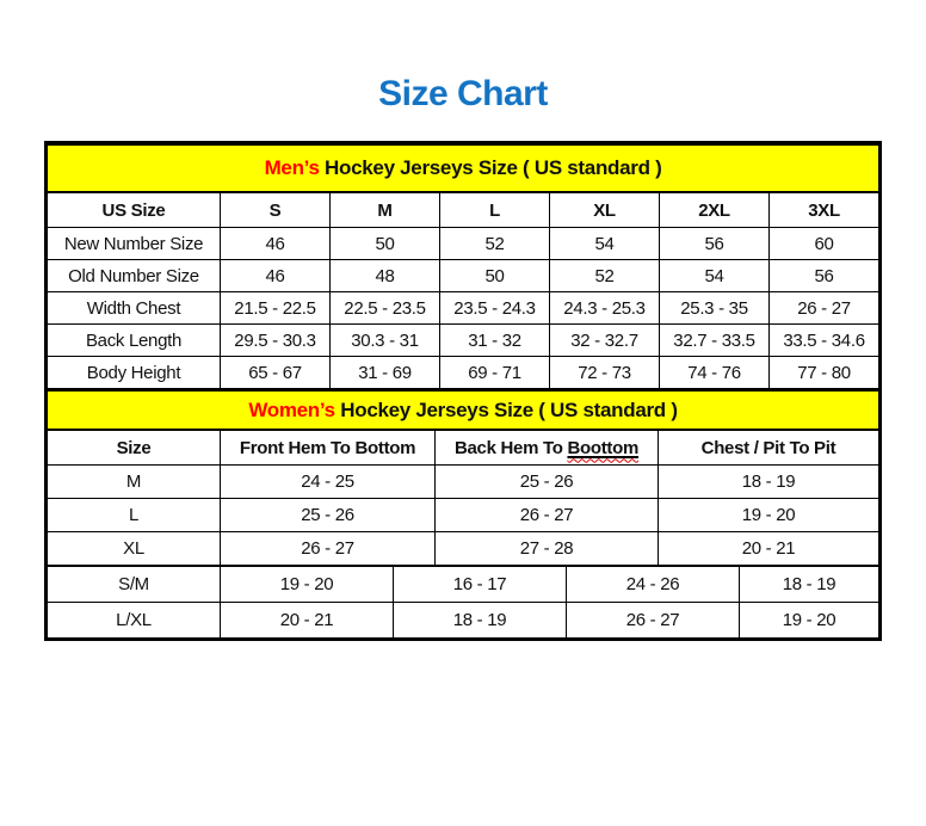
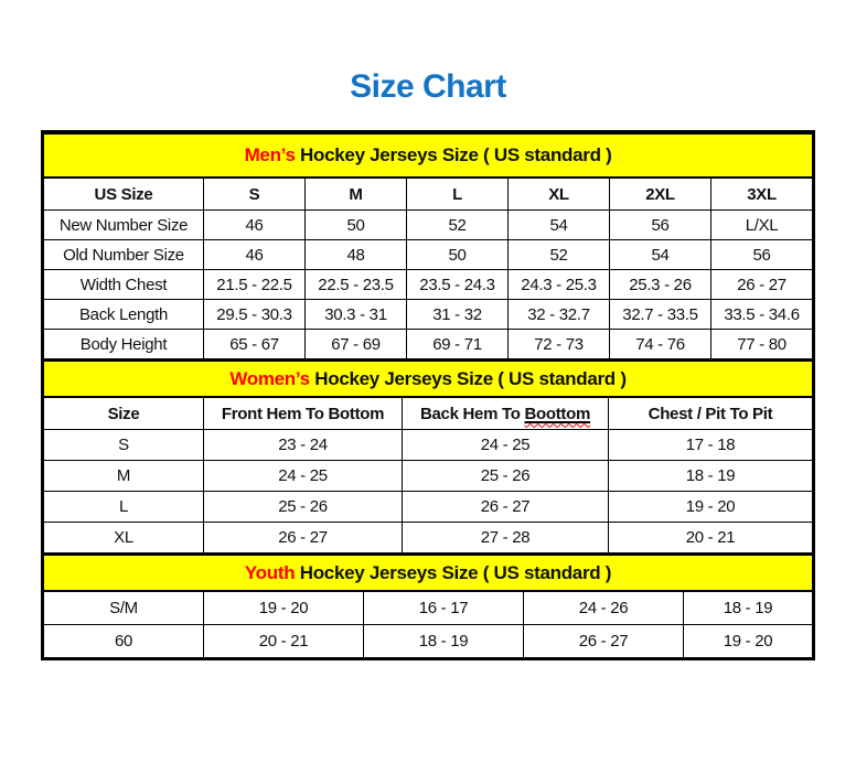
  Size Chart
  Men’s Hockey Jerseys Size ( US standard )
  US Size	S	M	L	XL	2XL	3XL
- New Number Size	46	50	52	54	56	60
+ New Number Size	46	50	52	54	56	L/XL
  Old Number Size	46	48	50	52	54	56
- Width Chest	21.5 - 22.5	22.5 - 23.5	23.5 - 24.3	24.3 - 25.3	25.3 - 35	26 - 27
+ Width Chest	21.5 - 22.5	22.5 - 23.5	23.5 - 24.3	24.3 - 25.3	25.3 - 26	26 - 27
  Back Length	29.5 - 30.3	30.3 - 31	31 - 32	32 - 32.7	32.7 - 33.5	33.5 - 34.6
- Body Height	65 - 67	31 - 69	69 - 71	72 - 73	74 - 76	77 - 80
+ Body Height	65 - 67	67 - 69	69 - 71	72 - 73	74 - 76	77 - 80
  Women’s Hockey Jerseys Size ( US standard )
  Size	Front Hem To Bottom	Back Hem To Boottom	Chest / Pit To Pit
+ S	23 - 24	24 - 25	17 - 18
  M	24 - 25	25 - 26	18 - 19
  L	25 - 26	26 - 27	19 - 20
  XL	26 - 27	27 - 28	20 - 21
+ Youth Hockey Jerseys Size ( US standard )
  S/M	19 - 20	16 - 17	24 - 26	18 - 19
- L/XL	20 - 21	18 - 19	26 - 27	19 - 20
+ 60	20 - 21	18 - 19	26 - 27	19 - 20
